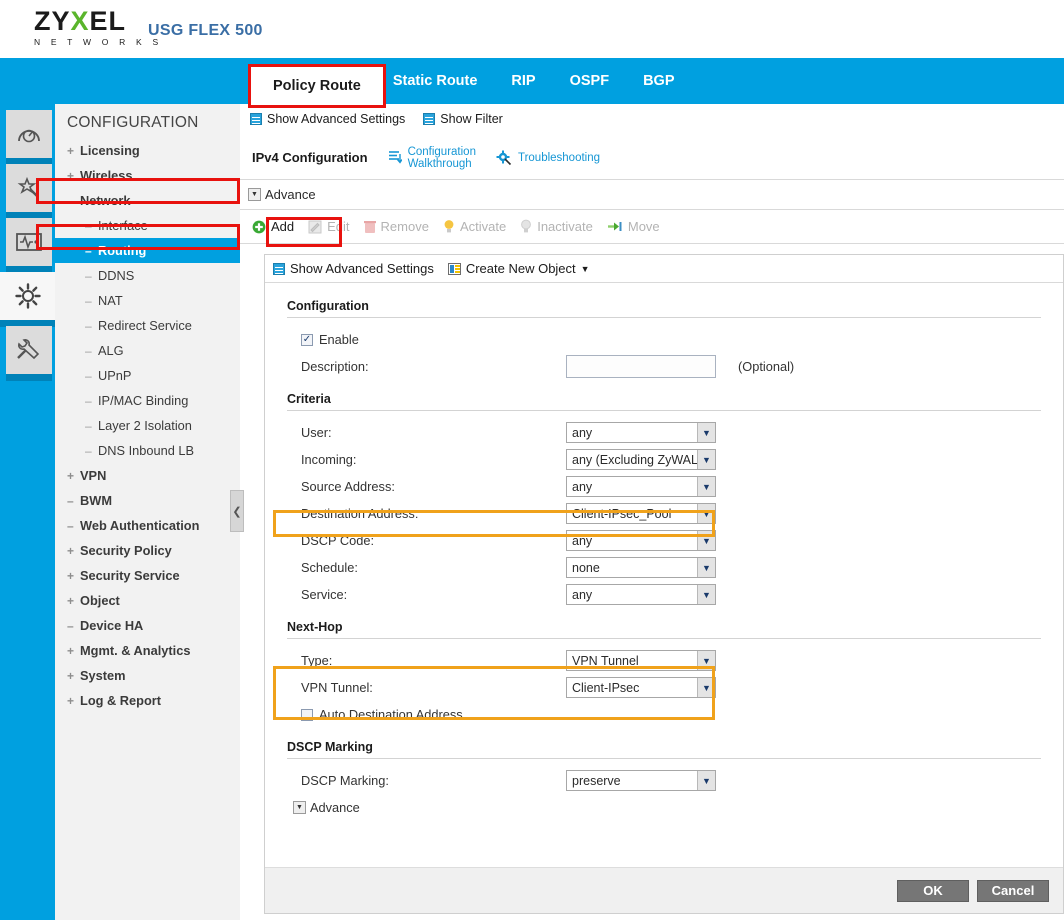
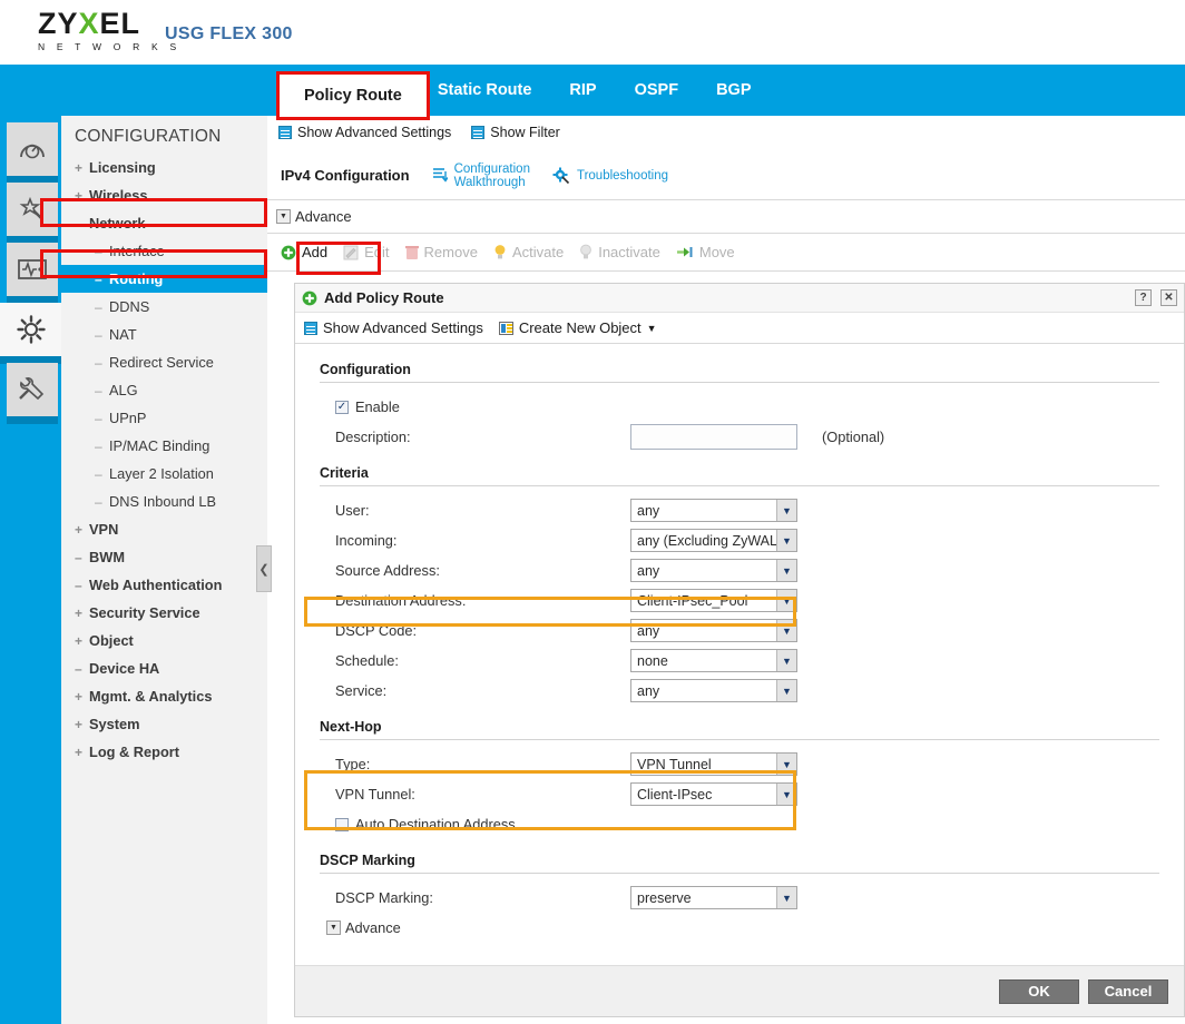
  ZYXEL
  N E T W O R K S
- USG FLEX 500
+ USG FLEX 300
  Static Route
  RIP
  OSPF
  BGP
  Policy Route
  CONFIGURATION
  + Licensing
  + Wireless
  – Network
  – Interface
  – Routing
  – DDNS
  – NAT
  – Redirect Service
  – ALG
  – UPnP
  – IP/MAC Binding
  – Layer 2 Isolation
  – DNS Inbound LB
  + VPN
  – BWM
  – Web Authentication
- + Security Policy
  + Security Service
  + Object
  – Device HA
  + Mgmt. & Analytics
  + System
  + Log & Report
  ❮
  Show Advanced Settings
  Show Filter
  IPv4 Configuration
  Configuration
  Walkthrough
  Troubleshooting
  Advance
  Add
  Edit
  Remove
  Activate
  Inactivate
  Move
+ Add Policy Route
+ ?
+ ✕
  Show Advanced Settings
  Create New Object
  ▼
  Configuration
  ✓
  Enable
  Description:
  (Optional)
  Criteria
  User:
  any
  ▼
  Incoming:
  any (Excluding ZyWAL
  ▼
  Source Address:
  any
  ▼
  Destination Address:
  Client-IPsec_Pool
  ▼
  DSCP Code:
  any
  ▼
  Schedule:
  none
  ▼
  Service:
  any
  ▼
  Next-Hop
  Type:
  VPN Tunnel
  ▼
  VPN Tunnel:
  Client-IPsec
  ▼
  Auto Destination Address
  DSCP Marking
  DSCP Marking:
  preserve
  ▼
  Advance
  OK
  Cancel
